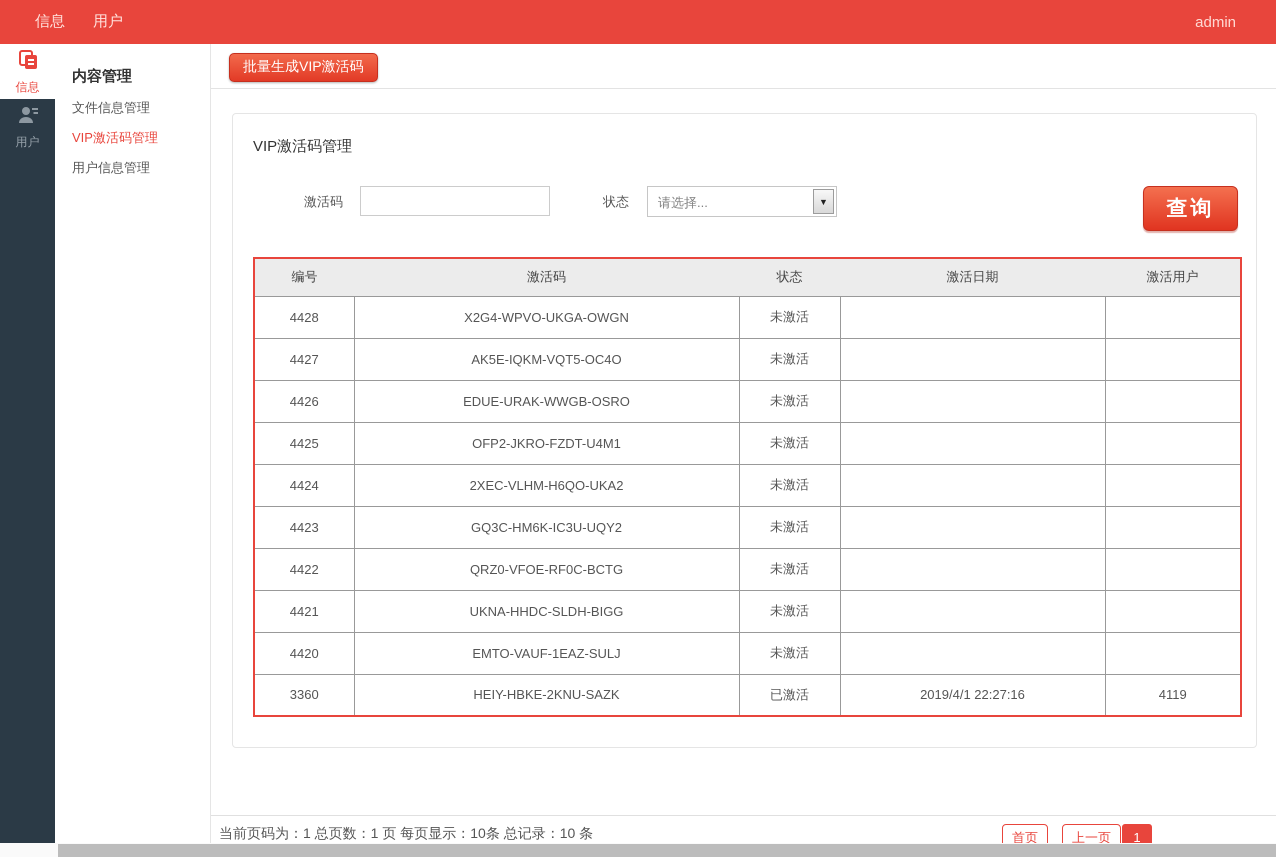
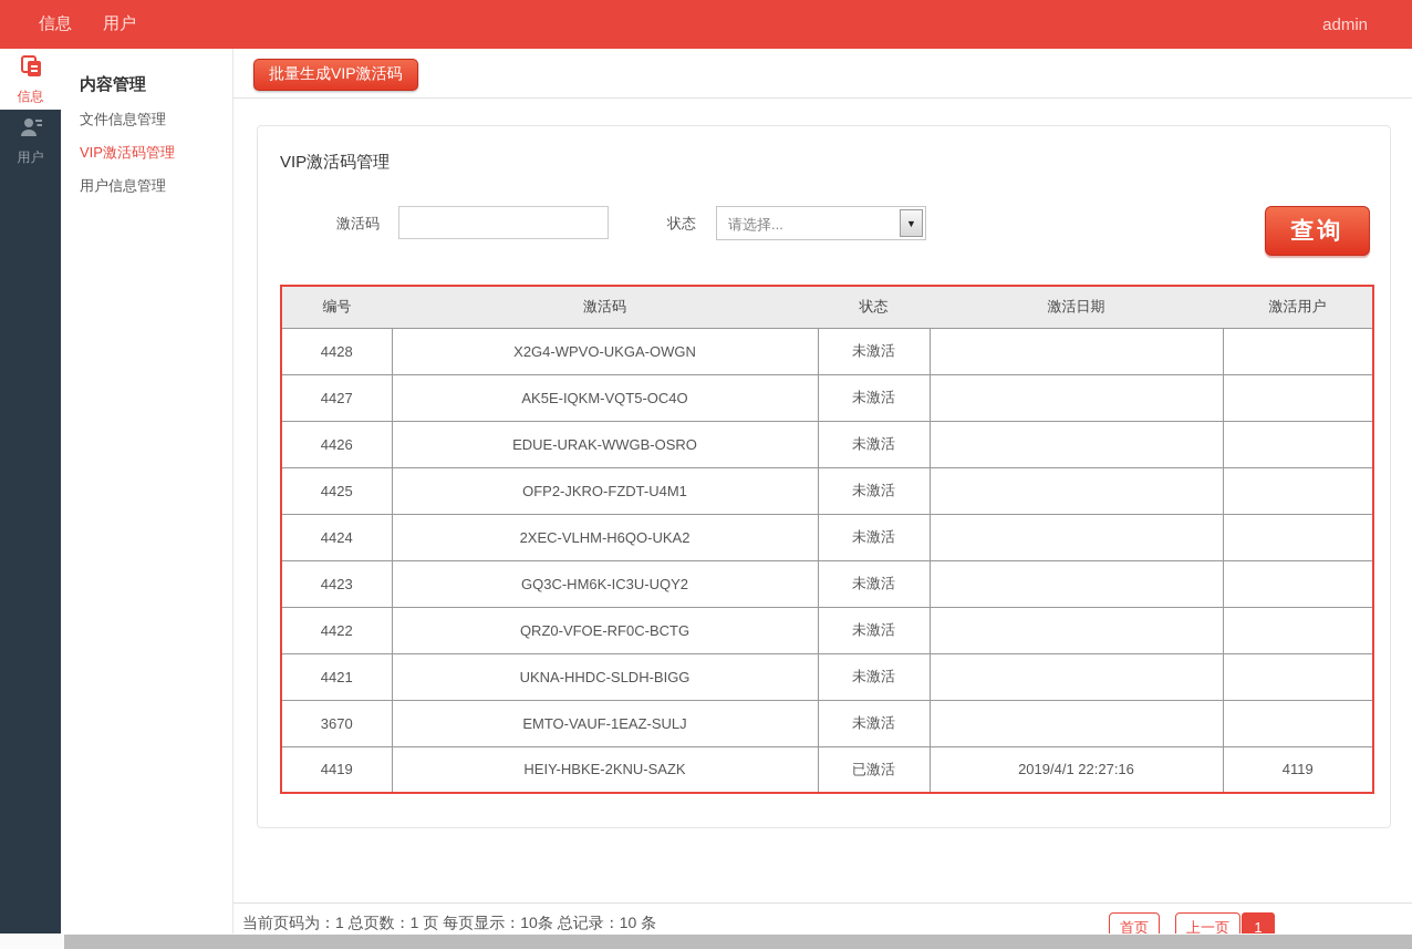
  信息
  用户
  admin
  信息
  用户
  内容管理
  文件信息管理
  VIP激活码管理
  用户信息管理
  批量生成VIP激活码
  VIP激活码管理
  激活码
  状态
  请选择...
  ▼
  查询
  编号	激活码	状态	激活日期	激活用户
  4428	X2G4-WPVO-UKGA-OWGN	未激活
  4427	AK5E-IQKM-VQT5-OC4O	未激活
  4426	EDUE-URAK-WWGB-OSRO	未激活
  4425	OFP2-JKRO-FZDT-U4M1	未激活
  4424	2XEC-VLHM-H6QO-UKA2	未激活
  4423	GQ3C-HM6K-IC3U-UQY2	未激活
  4422	QRZ0-VFOE-RF0C-BCTG	未激活
  4421	UKNA-HHDC-SLDH-BIGG	未激活
- 4420	EMTO-VAUF-1EAZ-SULJ	未激活
+ 3670	EMTO-VAUF-1EAZ-SULJ	未激活
- 3360	HEIY-HBKE-2KNU-SAZK	已激活	2019/4/1 22:27:16	4119
+ 4419	HEIY-HBKE-2KNU-SAZK	已激活	2019/4/1 22:27:16	4119
  当前页码为：1 总页数：1 页 每页显示：10条 总记录：10 条
  首页
  上一页
  1
